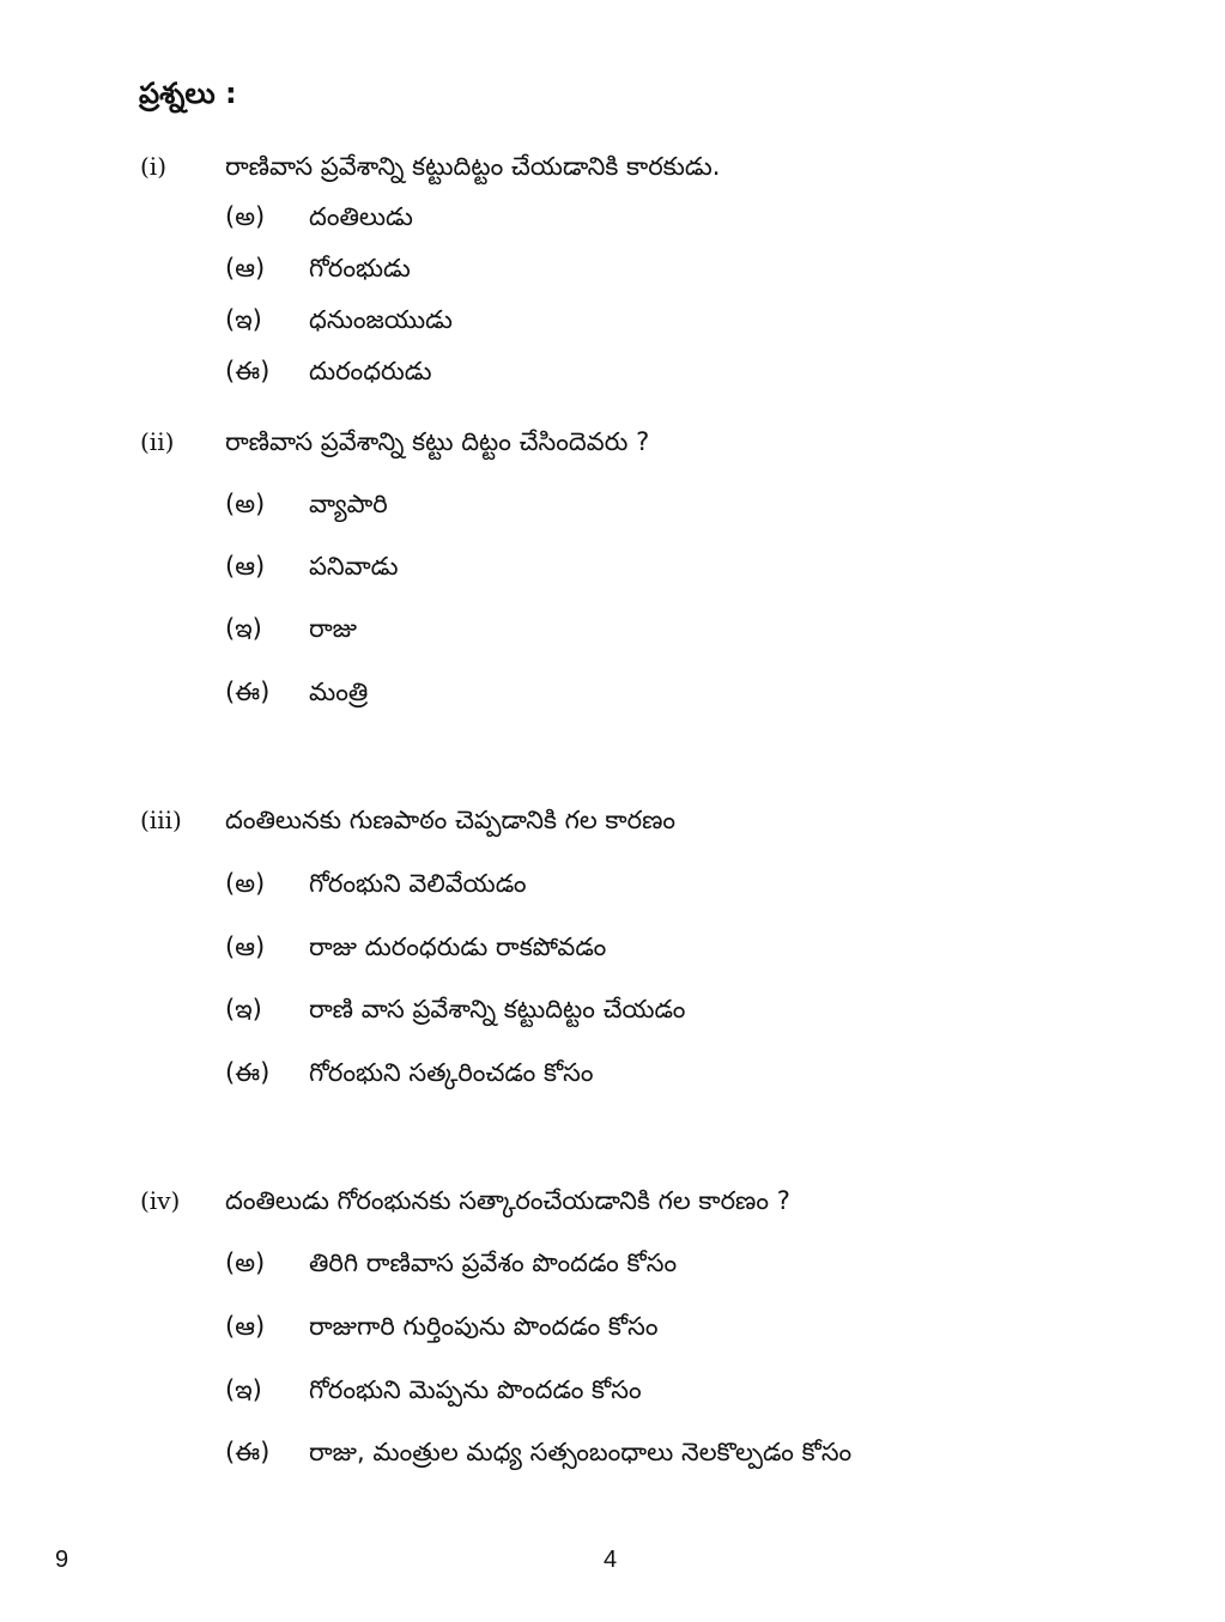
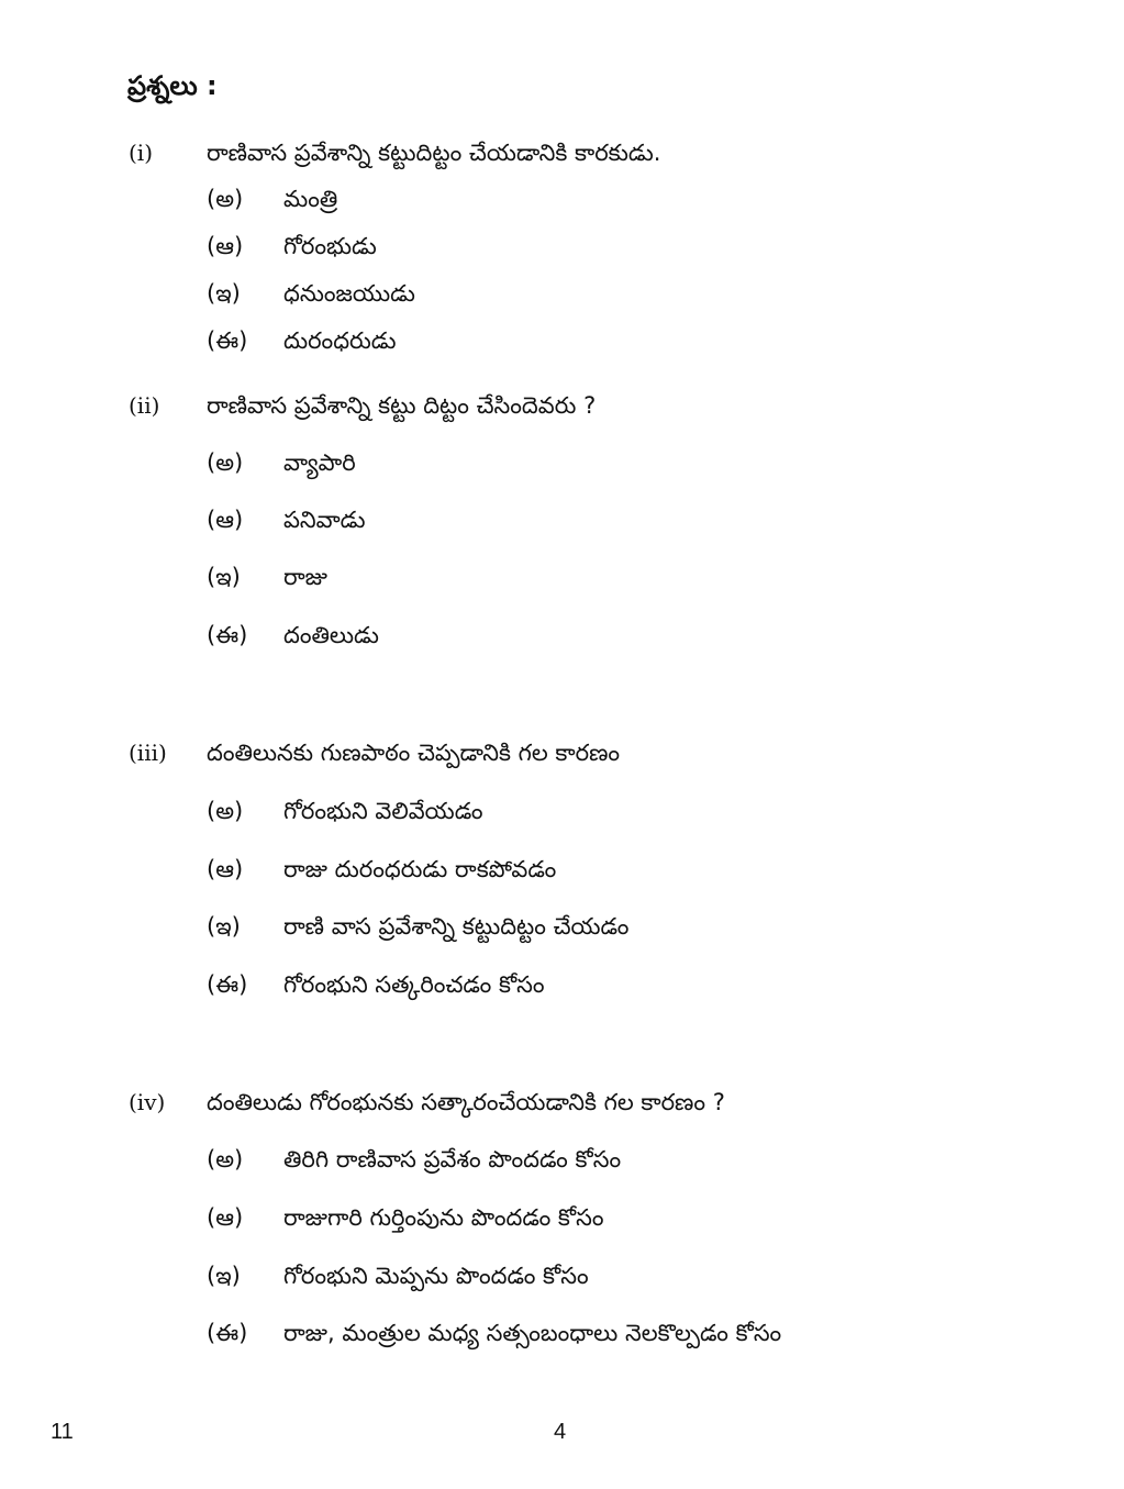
  ప్రశ్నలు :
  (i)
  రాణివాస ప్రవేశాన్ని కట్టుదిట్టం చేయడానికి కారకుడు.
  (అ)
- దంతిలుడు
+ మంత్రి
  (ఆ)
  గోరంభుడు
  (ఇ)
  ధనుంజయుడు
  (ఈ)
  దురంధరుడు
  (ii)
  రాణివాస ప్రవేశాన్ని కట్టు దిట్టం చేసిందెవరు ?
  (అ)
  వ్యాపారి
  (ఆ)
  పనివాడు
  (ఇ)
  రాజు
  (ఈ)
- మంత్రి
+ దంతిలుడు
  (iii)
  దంతిలునకు గుణపాఠం చెప్పడానికి గల కారణం
  (అ)
  గోరంభుని వెలివేయడం
  (ఆ)
  రాజు దురంధరుడు రాకపోవడం
  (ఇ)
  రాణి వాస ప్రవేశాన్ని కట్టుదిట్టం చేయడం
  (ఈ)
  గోరంభుని సత్కరించడం కోసం
  (iv)
  దంతిలుడు గోరంభునకు సత్కారంచేయడానికి గల కారణం ?
  (అ)
  తిరిగి రాణివాస ప్రవేశం పొందడం కోసం
  (ఆ)
  రాజుగారి గుర్తింపును పొందడం కోసం
  (ఇ)
  గోరంభుని మెప్పను పొందడం కోసం
  (ఈ)
  రాజు, మంత్రుల మధ్య సత్సంబంధాలు నెలకొల్పడం కోసం
- 9
+ 11
  4
